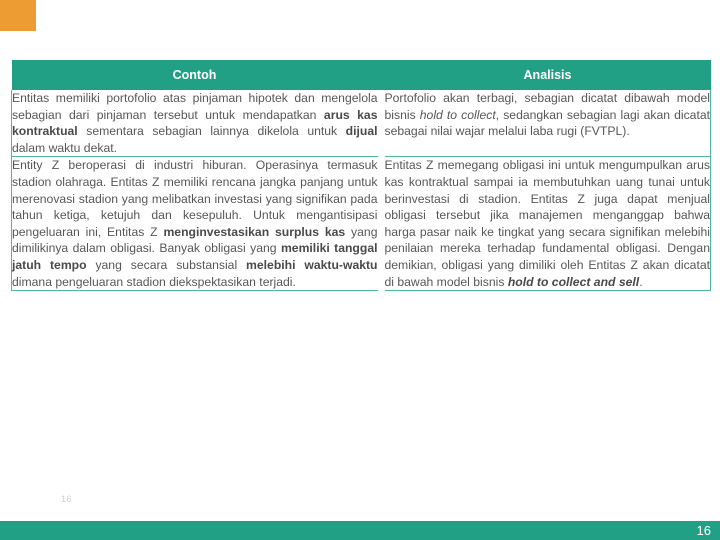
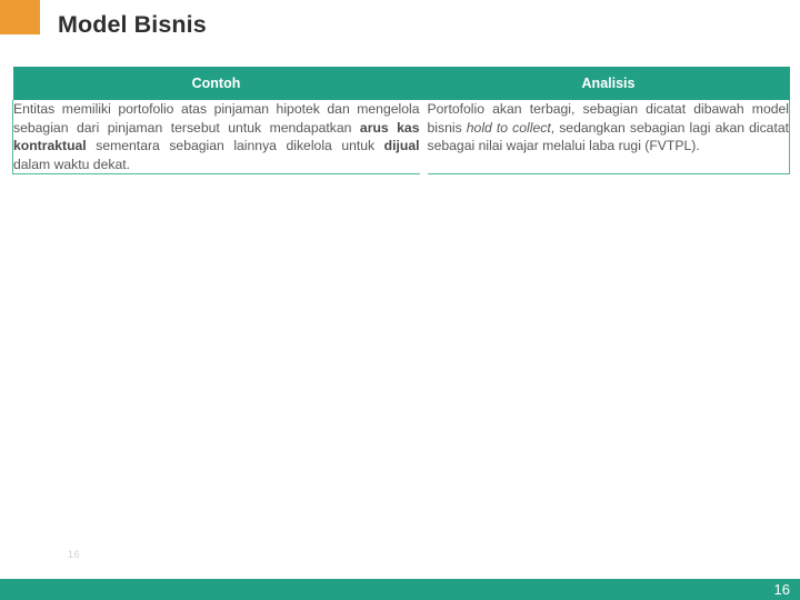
+ Model Bisnis
  Contoh		Analisis
  Entitas memiliki portofolio atas pinjaman hipotek dan mengelola sebagian dari pinjaman tersebut untuk mendapatkan arus kas kontraktual sementara sebagian lainnya dikelola untuk dijual dalam waktu dekat.		Portofolio akan terbagi, sebagian dicatat dibawah model bisnis hold to collect, sedangkan sebagian lagi akan dicatat sebagai nilai wajar melalui laba rugi (FVTPL).
- Entity Z beroperasi di industri hiburan. Operasinya termasuk stadion olahraga. Entitas Z memiliki rencana jangka panjang untuk merenovasi stadion yang melibatkan investasi yang signifikan pada tahun ketiga, ketujuh dan kesepuluh. Untuk mengantisipasi pengeluaran ini, Entitas Z menginvestasikan surplus kas yang dimilikinya dalam obligasi. Banyak obligasi yang memiliki tanggal jatuh tempo yang secara substansial melebihi waktu-waktu dimana pengeluaran stadion diekspektasikan terjadi.		Entitas Z memegang obligasi ini untuk mengumpulkan arus kas kontraktual sampai ia membutuhkan uang tunai untuk berinvestasi di stadion. Entitas Z juga dapat menjual obligasi tersebut jika manajemen menganggap bahwa harga pasar naik ke tingkat yang secara signifikan melebihi penilaian mereka terhadap fundamental obligasi. Dengan demikian, obligasi yang dimiliki oleh Entitas Z akan dicatat di bawah model bisnis hold to collect and sell.
  16
  16
